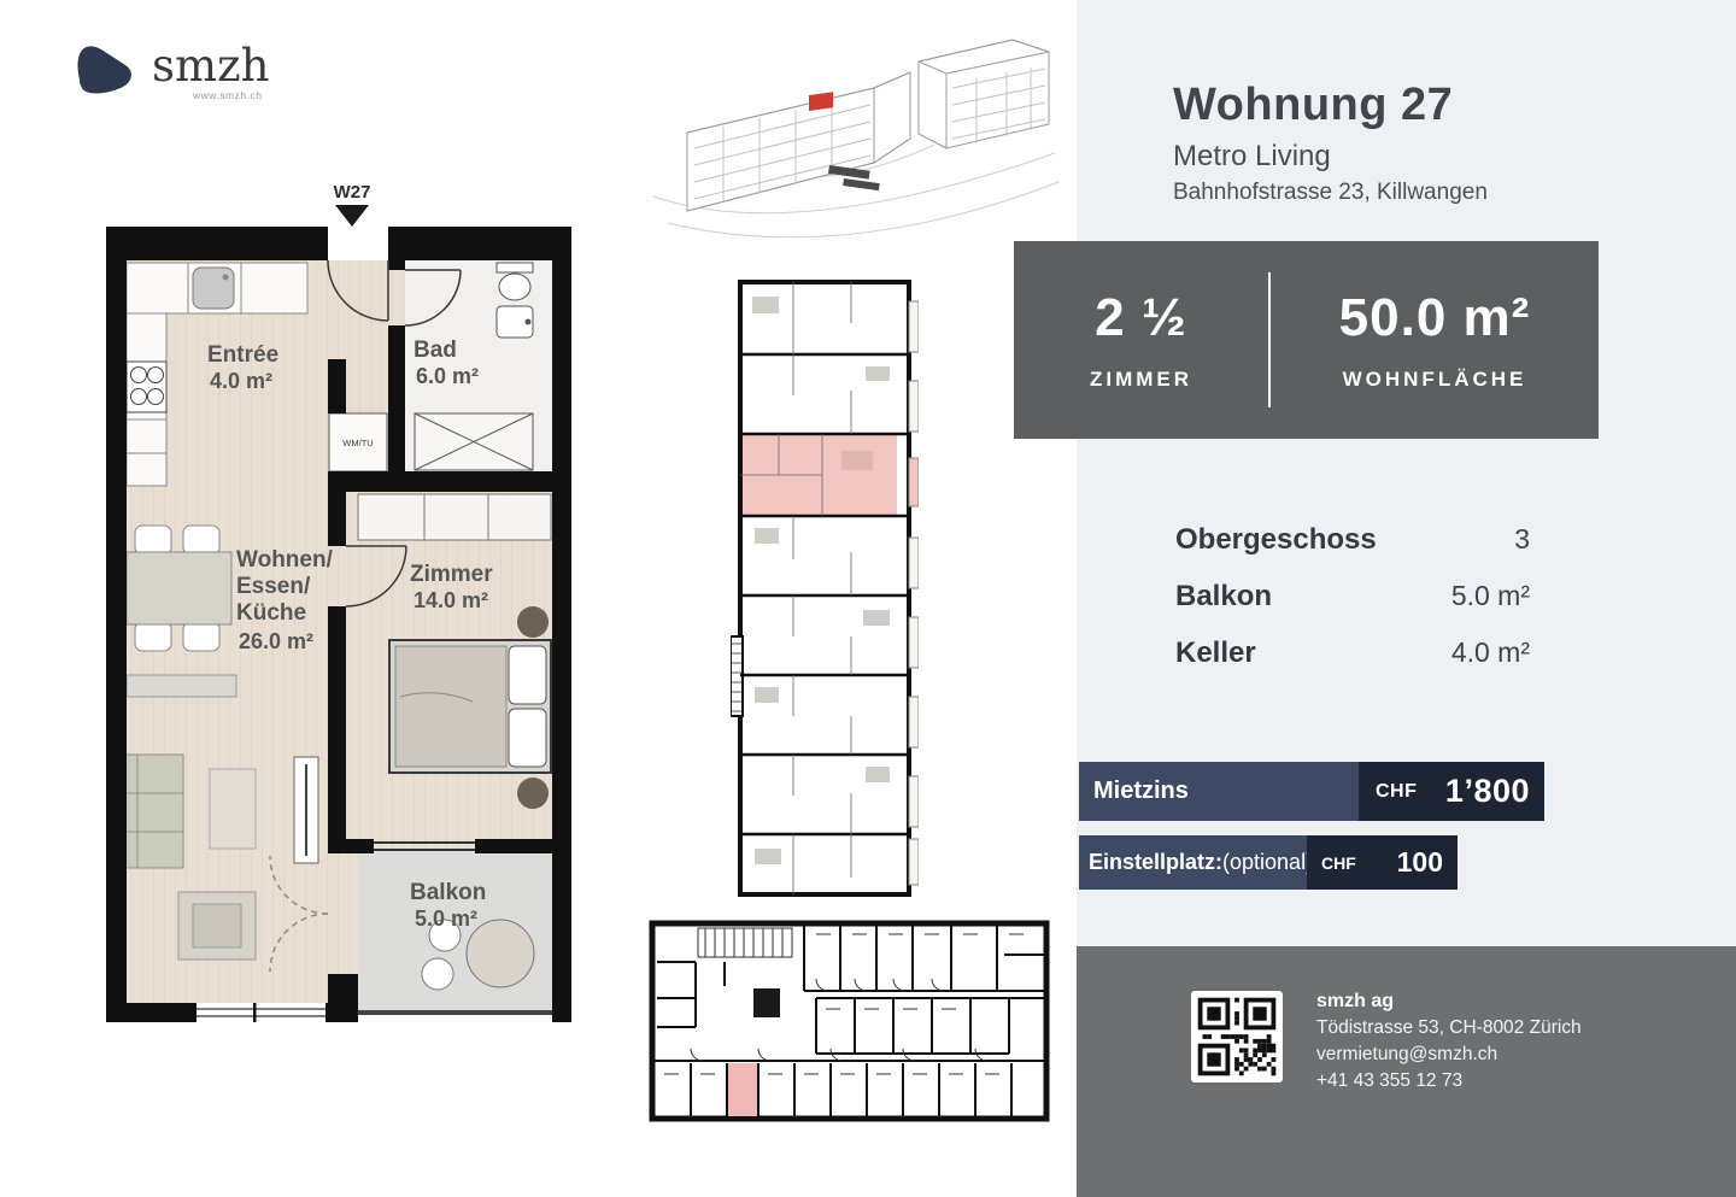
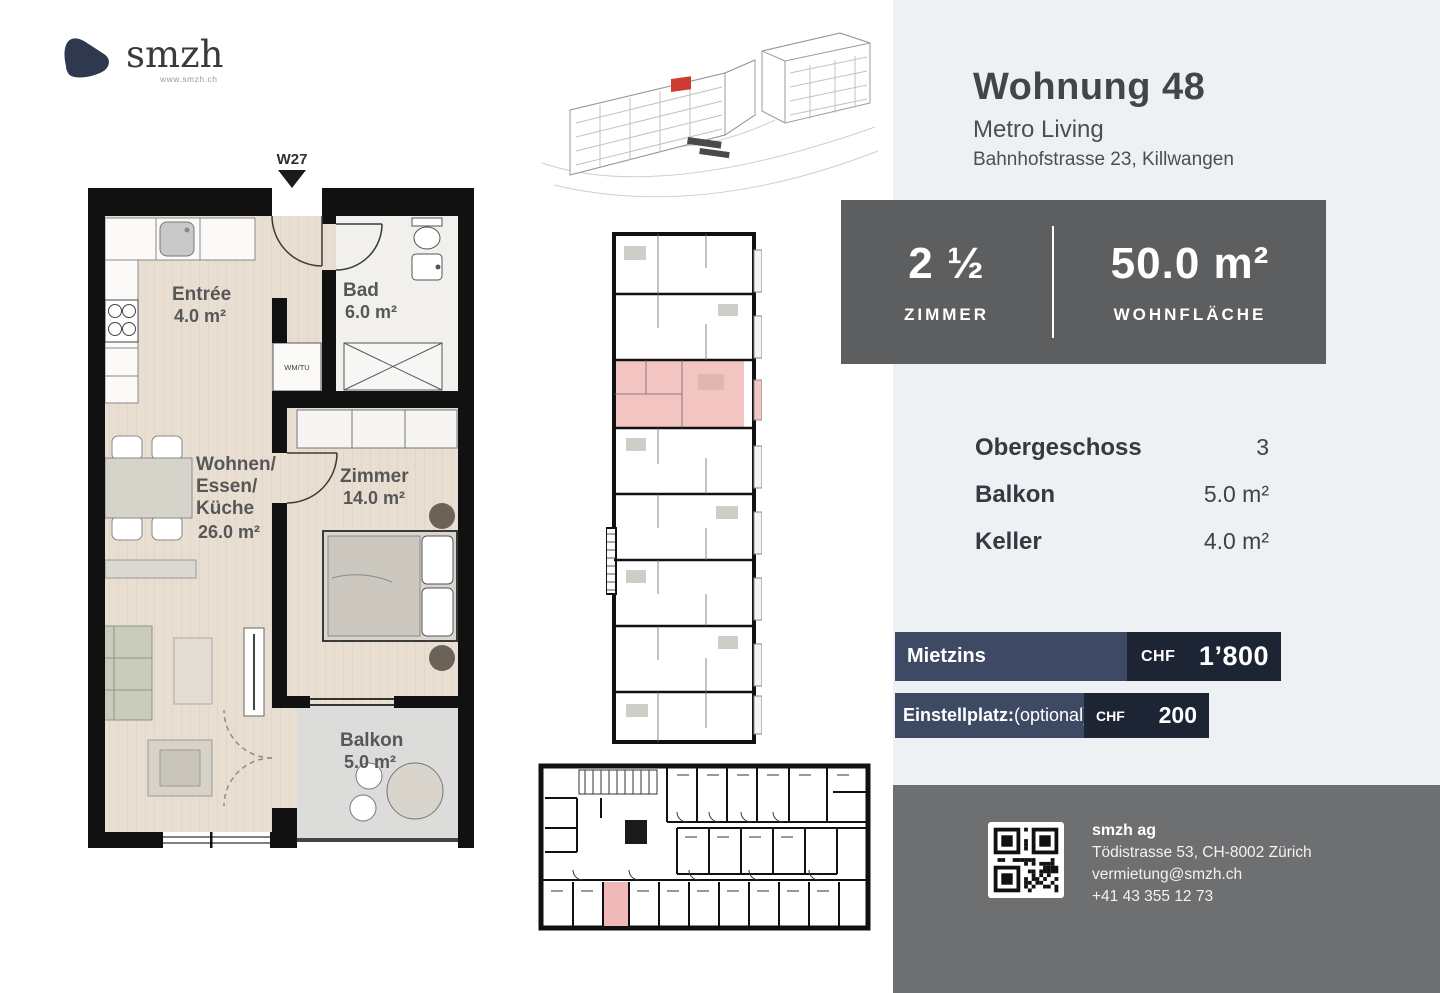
  smzh
  www.smzh.ch
  WM/TU
  W27
  Entrée
  4.0 m²
  Bad
  6.0 m²
  Wohnen/
  Essen/
  Küche
  26.0 m²
  Zimmer
  14.0 m²
  Balkon
  5.0 m²
- Wohnung 27
+ Wohnung 48
  Metro Living
  Bahnhofstrasse 23, Killwangen
  2 ½
  ZIMMER
  50.0 m²
  WOHNFLÄCHE
  Obergeschoss
  3
  Balkon
  5.0 m²
  Keller
  4.0 m²
  Mietzins
  CHF
  1’800
  Einstellplatz:
  (optional
  CHF
- 100
+ 200
  smzh ag
  Tödistrasse 53, CH-8002 Zürich
  vermietung@smzh.ch
  +41 43 355 12 73
